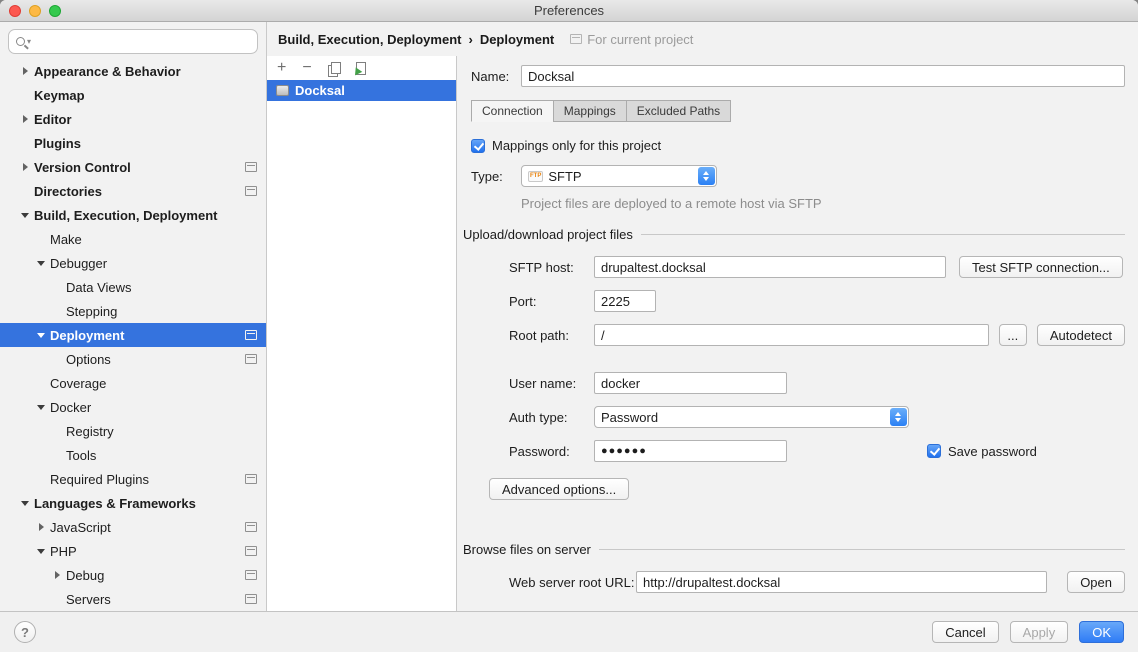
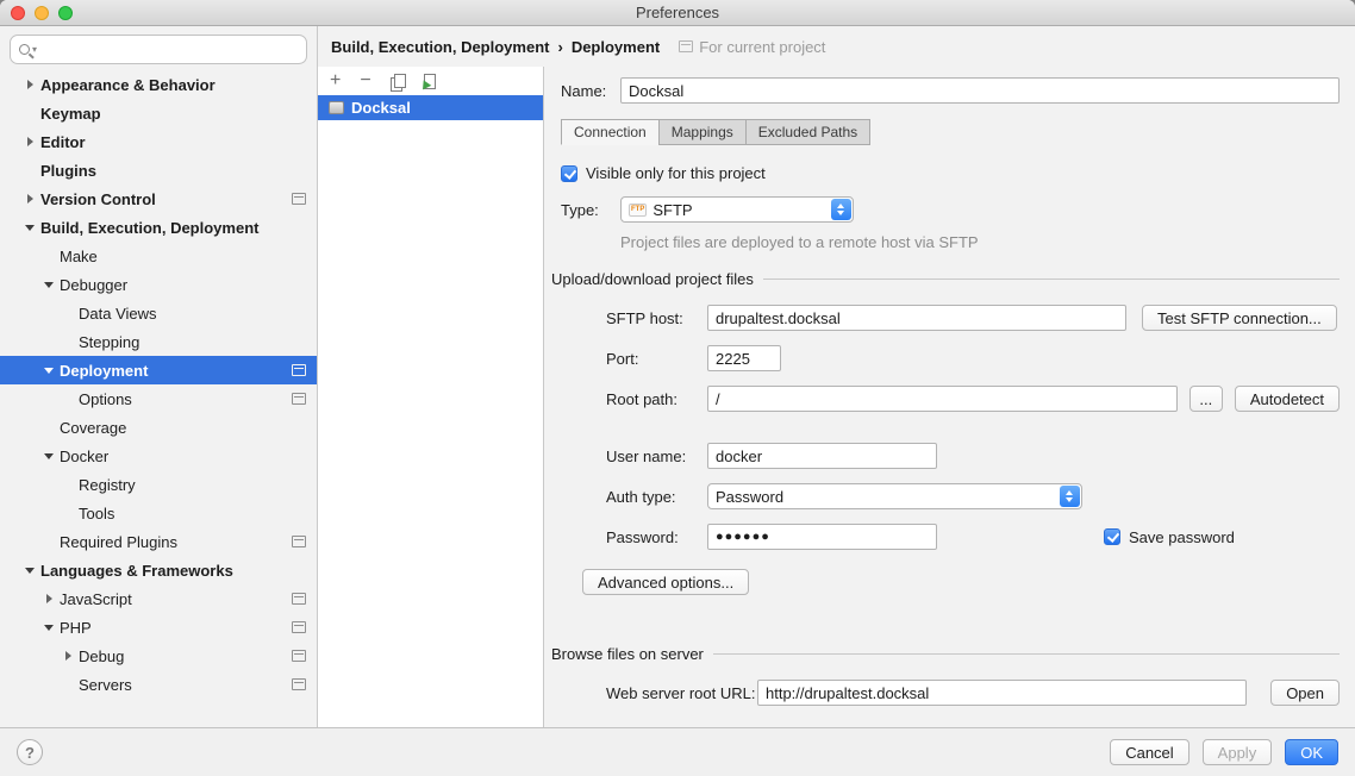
  Preferences
  ▾
  Appearance & Behavior
  Keymap
  Editor
  Plugins
  Version Control
- Directories
  Build, Execution, Deployment
  Make
  Debugger
  Data Views
  Stepping
  Deployment
  Options
  Coverage
  Docker
  Registry
  Tools
  Required Plugins
  Languages & Frameworks
  JavaScript
  PHP
  Debug
  Servers
  Build, Execution, Deployment
  ›
  Deployment
  For current project
  +
  −
  Docksal
  Name:
  Docksal
  Connection
  Mappings
  Excluded Paths
- Mappings only for this project
+ Visible only for this project
  Type:
  SFTP
  Project files are deployed to a remote host via SFTP
  Upload/download project files
  SFTP host:
  drupaltest.docksal
  Test SFTP connection...
  Port:
  2225
  Root path:
  /
  ...
  Autodetect
  User name:
  docker
  Auth type:
  Password
  Password:
  ●●●●●●
  Save password
  Advanced options...
  Browse files on server
  Web server root URL:
  http://drupaltest.docksal
  Open
  ?
  Cancel
  Apply
  OK
